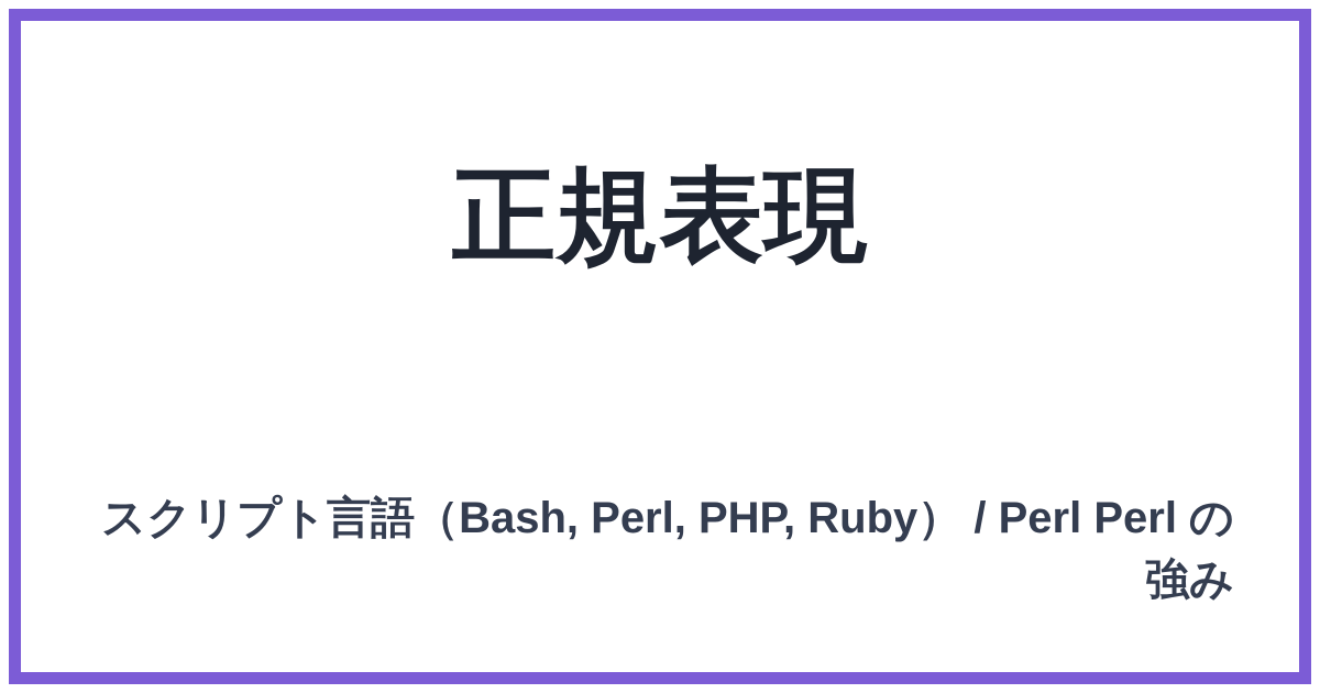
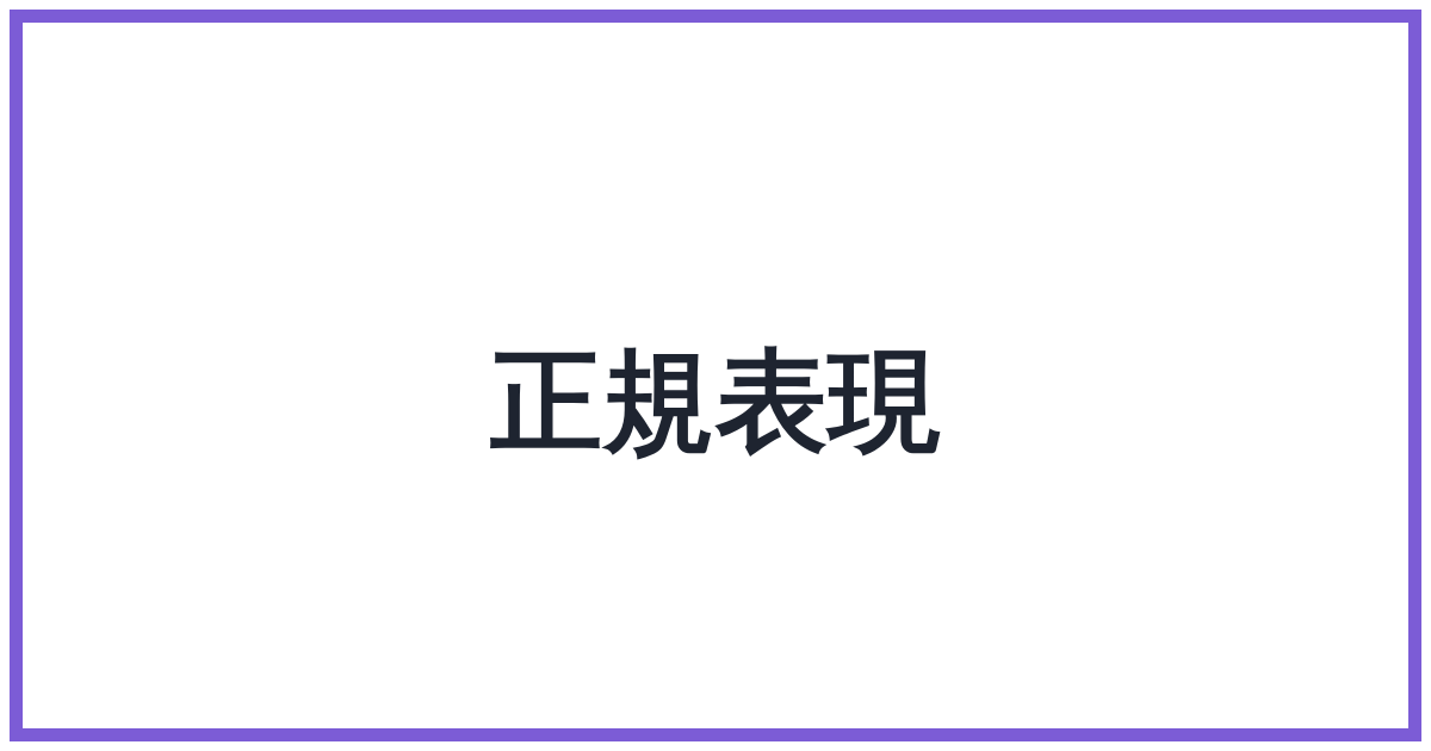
  正規表現
- スクリプト言語（Bash, Perl, PHP, Ruby） / Perl Perl の強み
